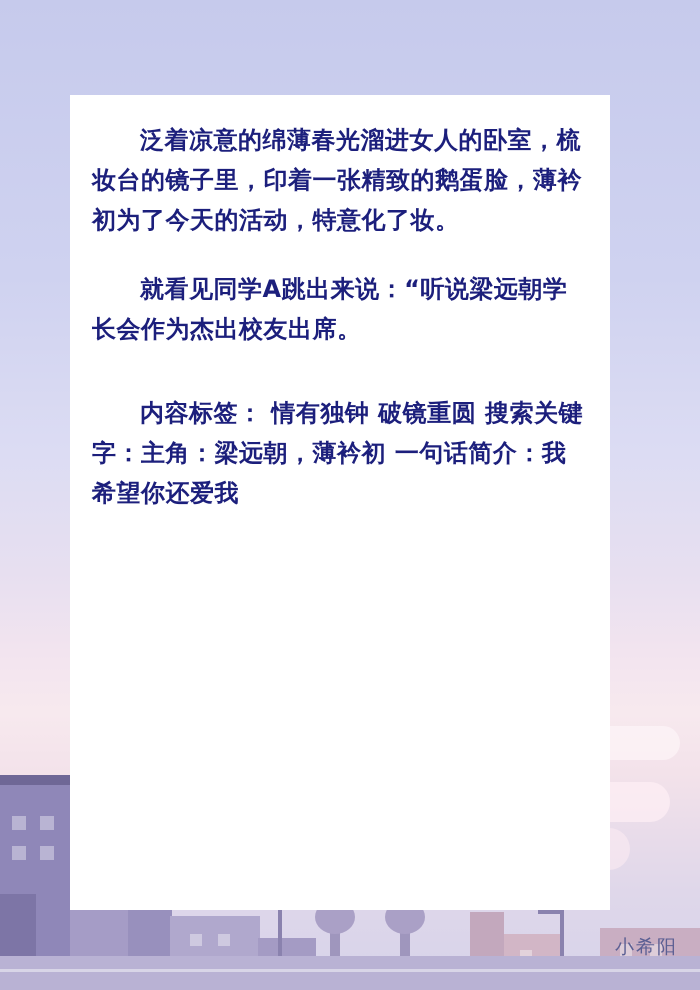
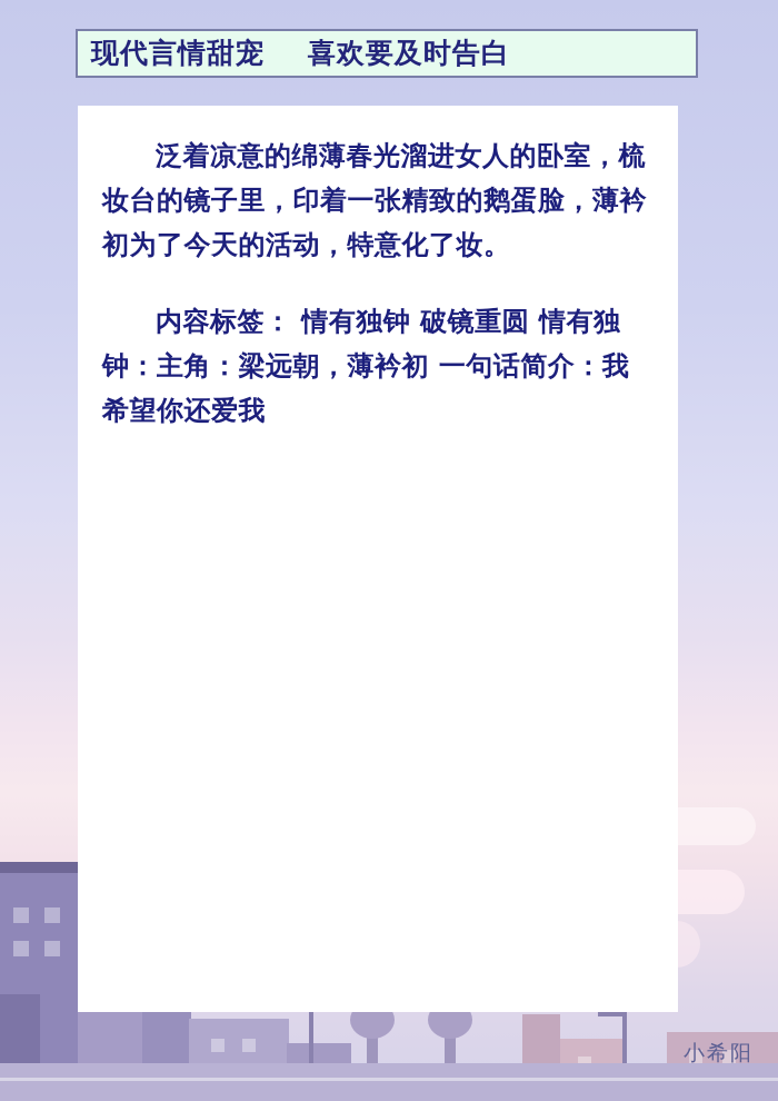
+ 现代言情甜宠 喜欢要及时告白
  泛着凉意的绵薄春光溜进女人的卧室，梳妆台的镜子里，印着一张精致的鹅蛋脸，薄衿初为了今天的活动，特意化了妆。
- 就看见同学A跳出来说：“听说梁远朝学长会作为杰出校友出席。
- 内容标签： 情有独钟 破镜重圆 搜索关键字：主角：梁远朝，薄衿初 一句话简介：我希望你还爱我
+ 内容标签： 情有独钟 破镜重圆 情有独钟：主角：梁远朝，薄衿初 一句话简介：我希望你还爱我
  小希阳
